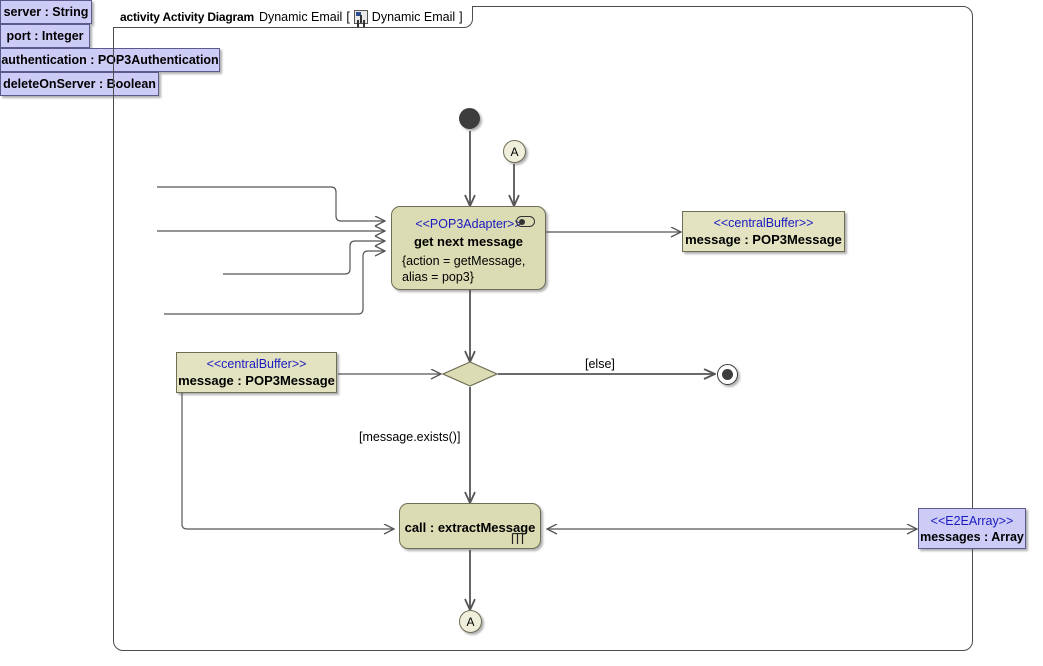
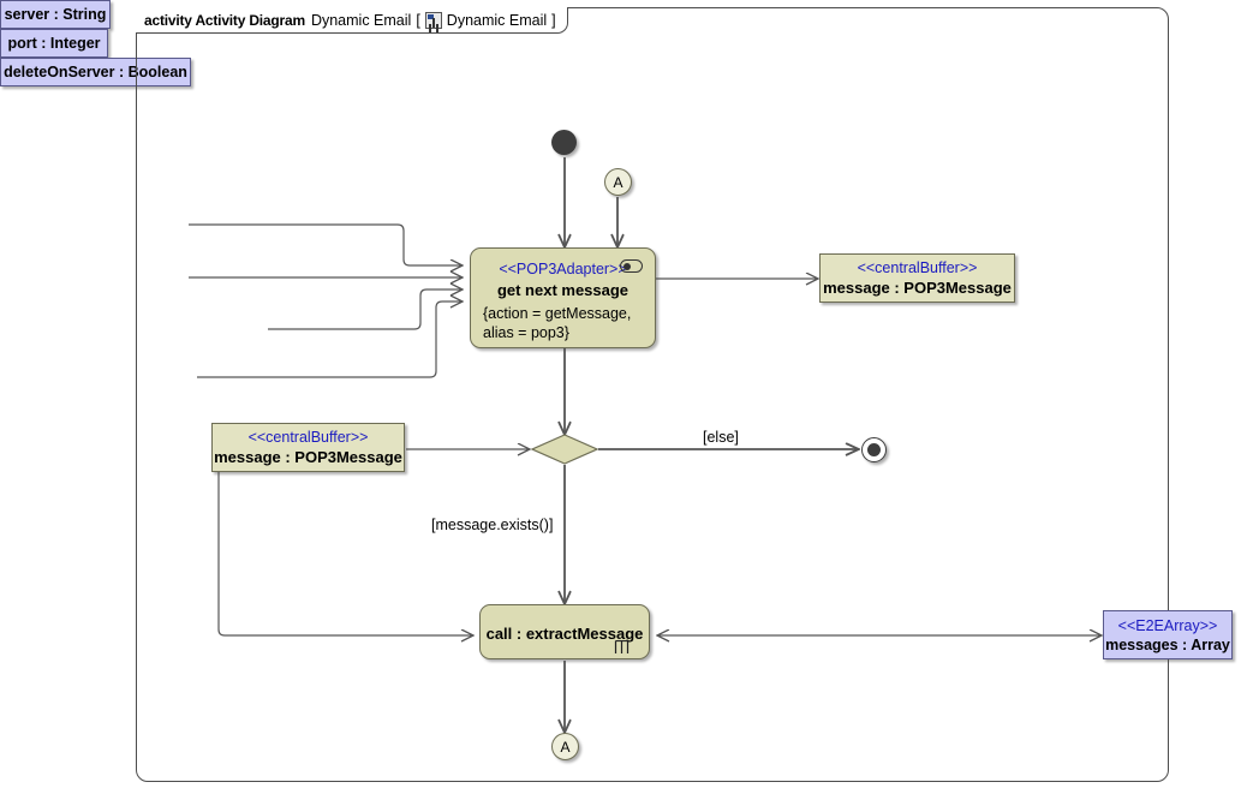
  activity Activity Diagram
  Dynamic Email
  [
  Dynamic Email
  ]
  A
  <<POP3Adapter>
  get next message
  {action = getMessage,
  alias = pop3}
  <<centralBuffer>>
  message : POP3Message
  <<centralBuffer>>
  message : POP3Message
  [else]
  [message.exists()]
  call : extractMessage
  <<E2EArray>>
  messages : Array
  A
  server : String
  port : Integer
- authentication : POP3Authentication
  deleteOnServer : Boolean
